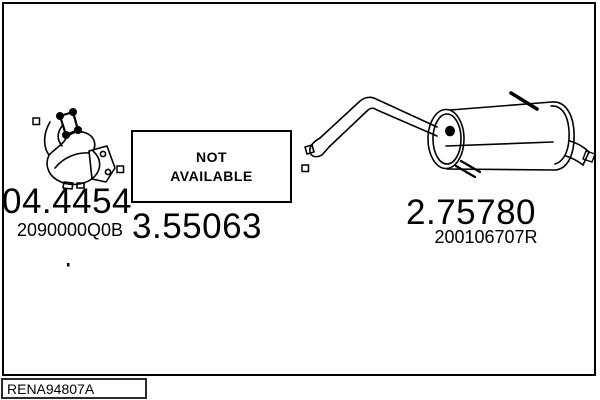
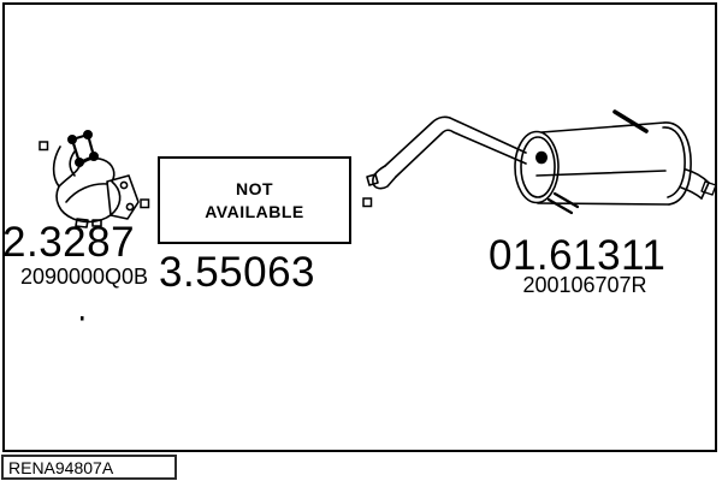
  NOT
  AVAILABLE
- 04.4454
+ 2.3287
  2090000Q0B
  3.55063
- 2.75780
+ 01.61311
  200106707R
  RENA94807A
